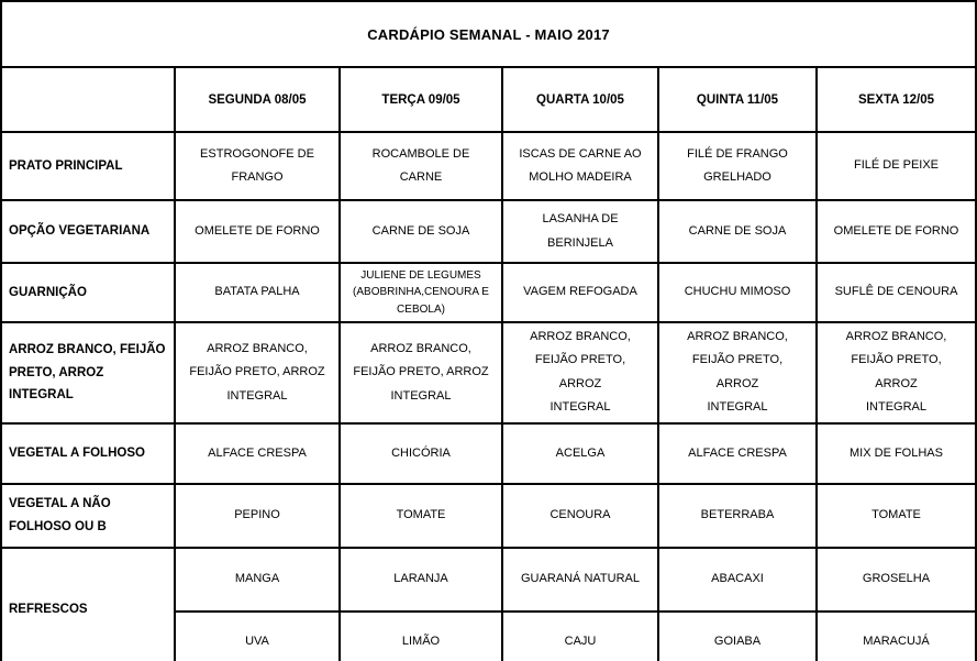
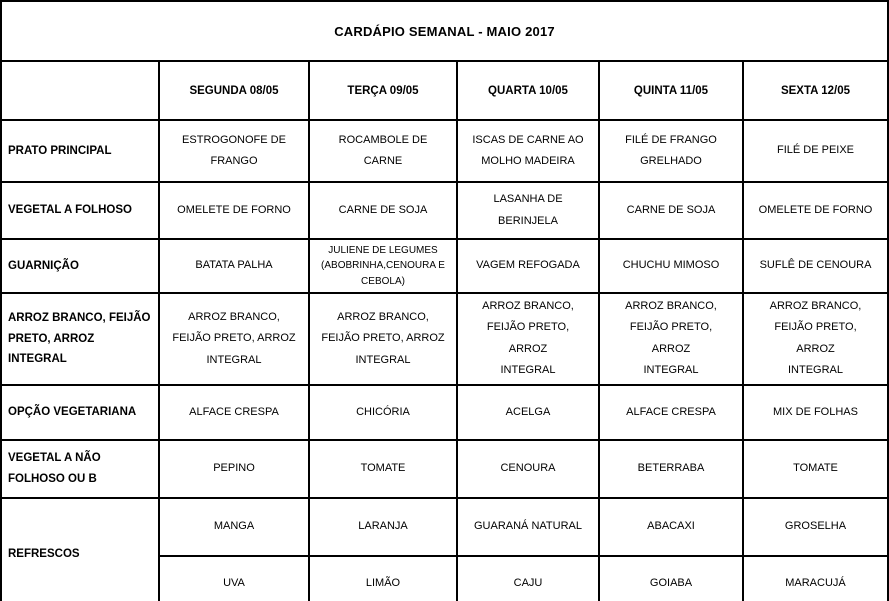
  CARDÁPIO SEMANAL - MAIO 2017
  	SEGUNDA 08/05	TERÇA 09/05	QUARTA 10/05	QUINTA 11/05	SEXTA 12/05
  PRATO PRINCIPAL	ESTROGONOFE DE FRANGO	ROCAMBOLE DE CARNE	ISCAS DE CARNE AO MOLHO MADEIRA	FILÉ DE FRANGO GRELHADO	FILÉ DE PEIXE
- OPÇÃO VEGETARIANA	OMELETE DE FORNO	CARNE DE SOJA	LASANHA DE BERINJELA	CARNE DE SOJA	OMELETE DE FORNO
+ VEGETAL A FOLHOSO	OMELETE DE FORNO	CARNE DE SOJA	LASANHA DE BERINJELA	CARNE DE SOJA	OMELETE DE FORNO
  GUARNIÇÃO	BATATA PALHA	JULIENE DE LEGUMES (ABOBRINHA,CENOURA E CEBOLA)	VAGEM REFOGADA	CHUCHU MIMOSO	SUFLÊ DE CENOURA
  ARROZ BRANCO, FEIJÃO PRETO, ARROZ INTEGRAL	ARROZ BRANCO, FEIJÃO PRETO, ARROZ INTEGRAL	ARROZ BRANCO, FEIJÃO PRETO, ARROZ INTEGRAL	ARROZ BRANCO, FEIJÃO PRETO, ARROZ INTEGRAL	ARROZ BRANCO, FEIJÃO PRETO, ARROZ INTEGRAL	ARROZ BRANCO, FEIJÃO PRETO, ARROZ INTEGRAL
- VEGETAL A FOLHOSO	ALFACE CRESPA	CHICÓRIA	ACELGA	ALFACE CRESPA	MIX DE FOLHAS
+ OPÇÃO VEGETARIANA	ALFACE CRESPA	CHICÓRIA	ACELGA	ALFACE CRESPA	MIX DE FOLHAS
  VEGETAL A NÃO FOLHOSO OU B	PEPINO	TOMATE	CENOURA	BETERRABA	TOMATE
  REFRESCOS	MANGA	LARANJA	GUARANÁ NATURAL	ABACAXI	GROSELHA
  UVA	LIMÃO	CAJU	GOIABA	MARACUJÁ
